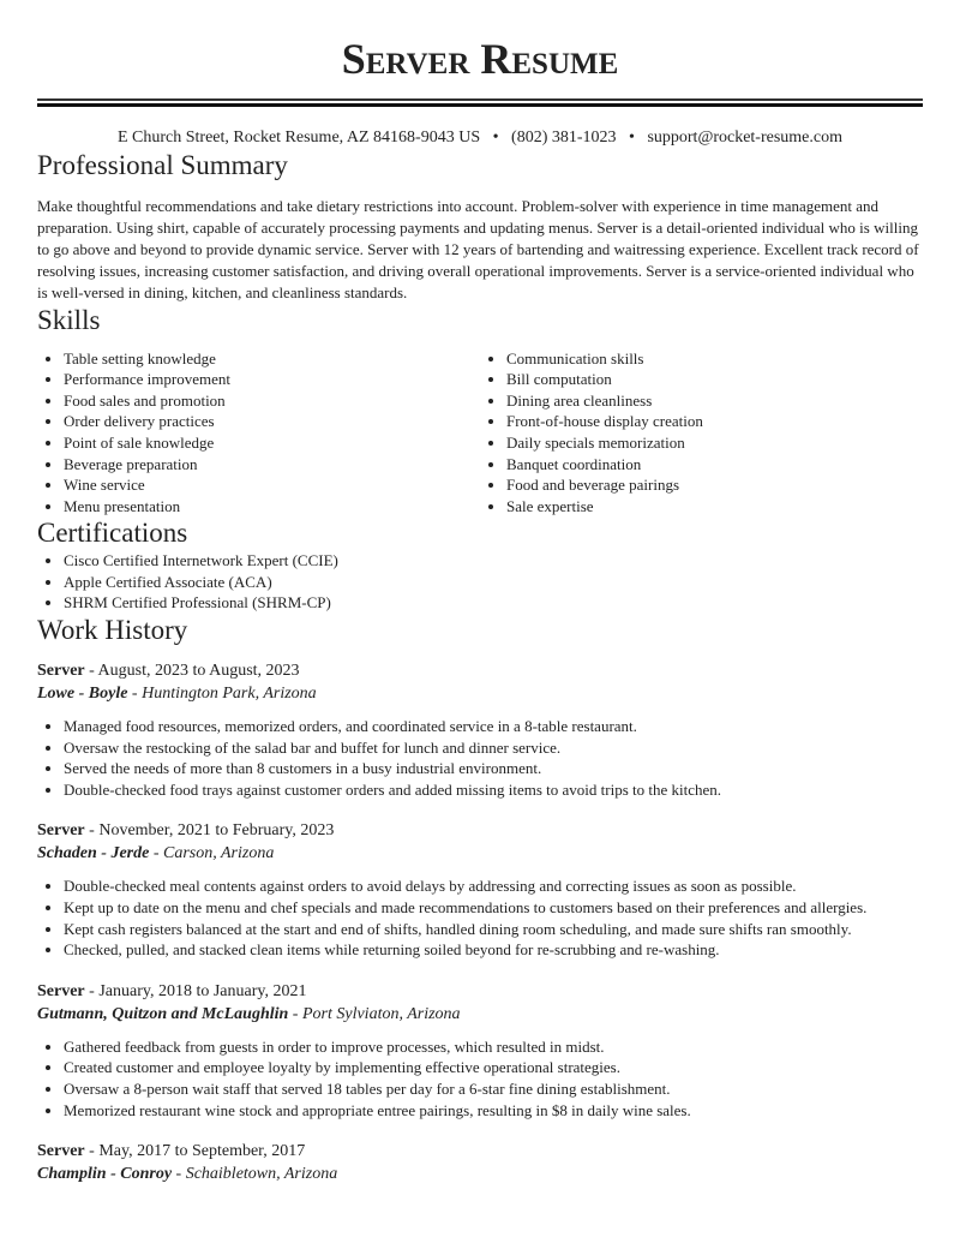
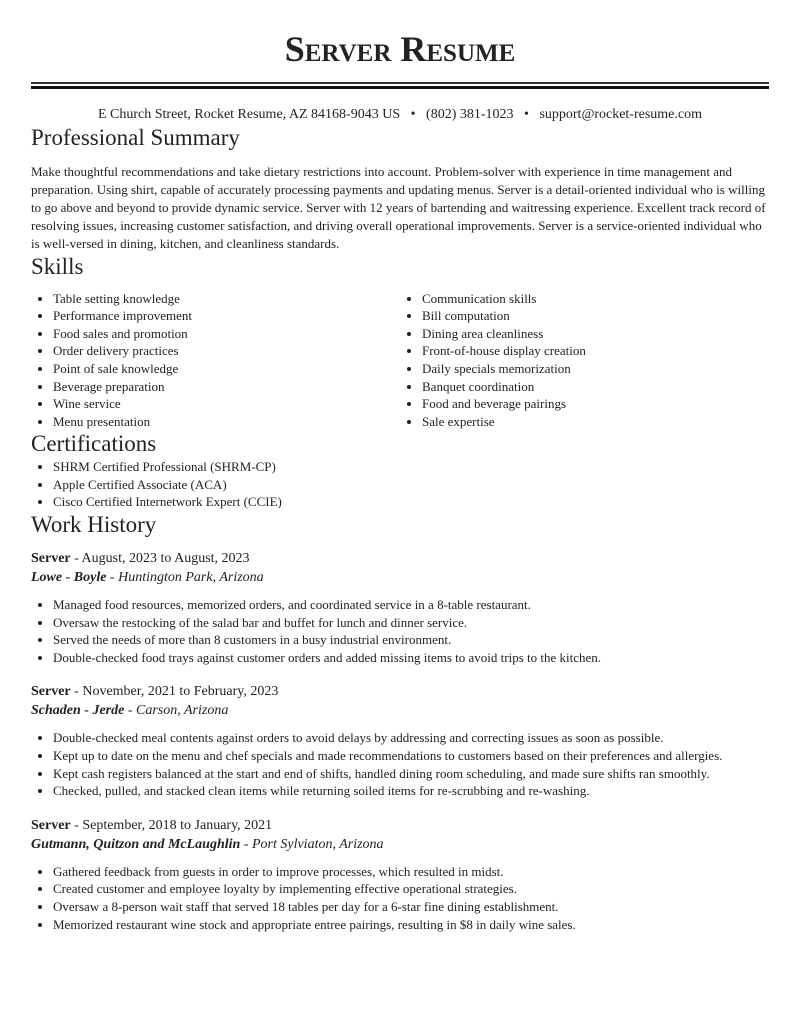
  Server Resume
  E Church Street, Rocket Resume, AZ 84168-9043 US • (802) 381-1023 • support@rocket-resume.com
  Professional Summary
  Make thoughtful recommendations and take dietary restrictions into account. Problem-solver with experience in time management and preparation. Using shirt, capable of accurately processing payments and updating menus. Server is a detail-oriented individual who is willing to go above and beyond to provide dynamic service. Server with 12 years of bartending and waitressing experience. Excellent track record of resolving issues, increasing customer satisfaction, and driving overall operational improvements. Server is a service-oriented individual who is well-versed in dining, kitchen, and cleanliness standards.
  Skills
  Table setting knowledge
  Performance improvement
  Food sales and promotion
  Order delivery practices
  Point of sale knowledge
  Beverage preparation
  Wine service
  Menu presentation
  Communication skills
  Bill computation
  Dining area cleanliness
  Front-of-house display creation
  Daily specials memorization
  Banquet coordination
  Food and beverage pairings
  Sale expertise
  Certifications
- Cisco Certified Internetwork Expert (CCIE)
+ SHRM Certified Professional (SHRM-CP)
  Apple Certified Associate (ACA)
- SHRM Certified Professional (SHRM-CP)
+ Cisco Certified Internetwork Expert (CCIE)
  Work History
  Server - August, 2023 to August, 2023
  Lowe - Boyle - Huntington Park, Arizona
  Managed food resources, memorized orders, and coordinated service in a 8-table restaurant.
  Oversaw the restocking of the salad bar and buffet for lunch and dinner service.
  Served the needs of more than 8 customers in a busy industrial environment.
  Double-checked food trays against customer orders and added missing items to avoid trips to the kitchen.
  Server - November, 2021 to February, 2023
  Schaden - Jerde - Carson, Arizona
  Double-checked meal contents against orders to avoid delays by addressing and correcting issues as soon as possible.
  Kept up to date on the menu and chef specials and made recommendations to customers based on their preferences and allergies.
  Kept cash registers balanced at the start and end of shifts, handled dining room scheduling, and made sure shifts ran smoothly.
- Checked, pulled, and stacked clean items while returning soiled beyond for re-scrubbing and re-washing.
+ Checked, pulled, and stacked clean items while returning soiled items for re-scrubbing and re-washing.
- Server - January, 2018 to January, 2021
+ Server - September, 2018 to January, 2021
  Gutmann, Quitzon and McLaughlin - Port Sylviaton, Arizona
  Gathered feedback from guests in order to improve processes, which resulted in midst.
  Created customer and employee loyalty by implementing effective operational strategies.
  Oversaw a 8-person wait staff that served 18 tables per day for a 6-star fine dining establishment.
  Memorized restaurant wine stock and appropriate entree pairings, resulting in $8 in daily wine sales.
- Server - May, 2017 to September, 2017
- Champlin - Conroy - Schaibletown, Arizona
